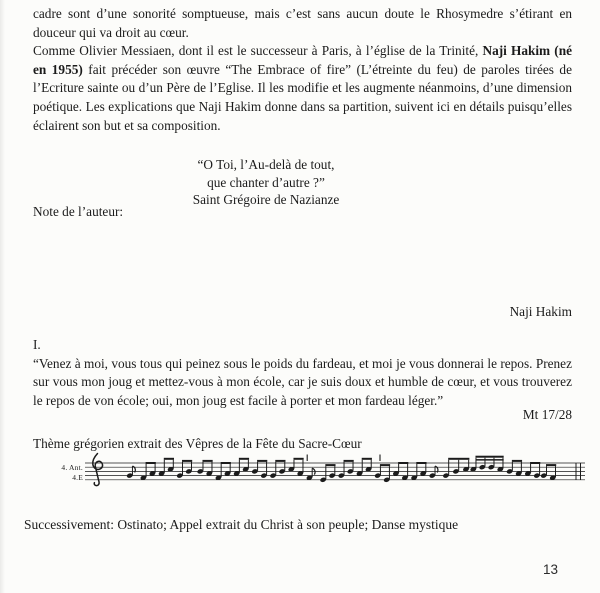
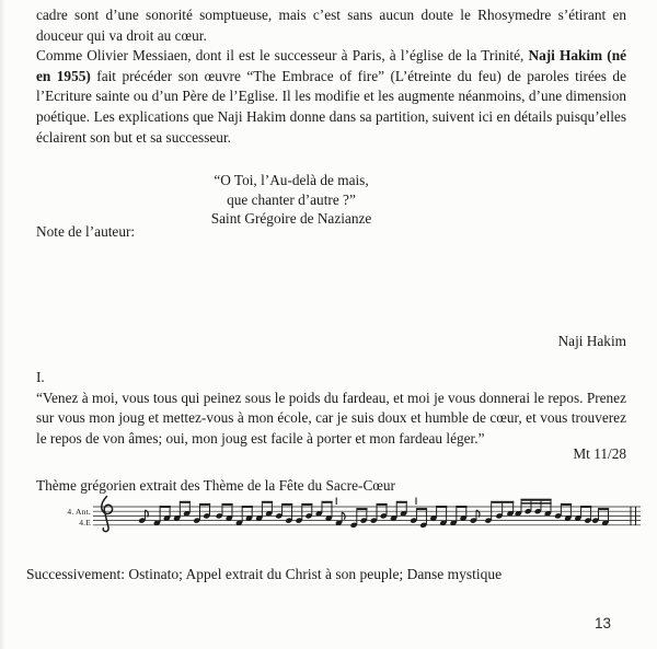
  cadre sont d’une sonorité somptueuse, mais c’est sans aucun doute le Rhosymedre s’étirant en douceur qui va droit au cœur.
- Comme Olivier Messiaen, dont il est le successeur à Paris, à l’église de la Trinité, Naji Hakim (né en 1955) fait précéder son œuvre “The Embrace of fire” (L’étreinte du feu) de paroles tirées de l’Ecriture sainte ou d’un Père de l’Eglise. Il les modifie et les augmente néanmoins, d’une dimension poétique. Les explications que Naji Hakim donne dans sa partition, suivent ici en détails puisqu’elles éclairent son but et sa composition.
+ Comme Olivier Messiaen, dont il est le successeur à Paris, à l’église de la Trinité, Naji Hakim (né en 1955) fait précéder son œuvre “The Embrace of fire” (L’étreinte du feu) de paroles tirées de l’Ecriture sainte ou d’un Père de l’Eglise. Il les modifie et les augmente néanmoins, d’une dimension poétique. Les explications que Naji Hakim donne dans sa partition, suivent ici en détails puisqu’elles éclairent son but et sa successeur.
- “O Toi, l’Au-delà de tout,
+ “O Toi, l’Au-delà de mais,
  que chanter d’autre ?”
  Saint Grégoire de Nazianze
  Note de l’auteur:
  Naji Hakim
  I.
- “Venez à moi, vous tous qui peinez sous le poids du fardeau, et moi je vous donnerai le repos. Prenez sur vous mon joug et mettez-vous à mon école, car je suis doux et humble de cœur, et vous trouverez le repos de von école; oui, mon joug est facile à porter et mon fardeau léger.”
+ “Venez à moi, vous tous qui peinez sous le poids du fardeau, et moi je vous donnerai le repos. Prenez sur vous mon joug et mettez-vous à mon école, car je suis doux et humble de cœur, et vous trouverez le repos de von âmes; oui, mon joug est facile à porter et mon fardeau léger.”
- Mt 17/28
+ Mt 11/28
- Thème grégorien extrait des Vêpres de la Fête du Sacre-Cœur
+ Thème grégorien extrait des Thème de la Fête du Sacre-Cœur
  4. Ant.
  4.E
  Successivement: Ostinato; Appel extrait du Christ à son peuple; Danse mystique
  13
